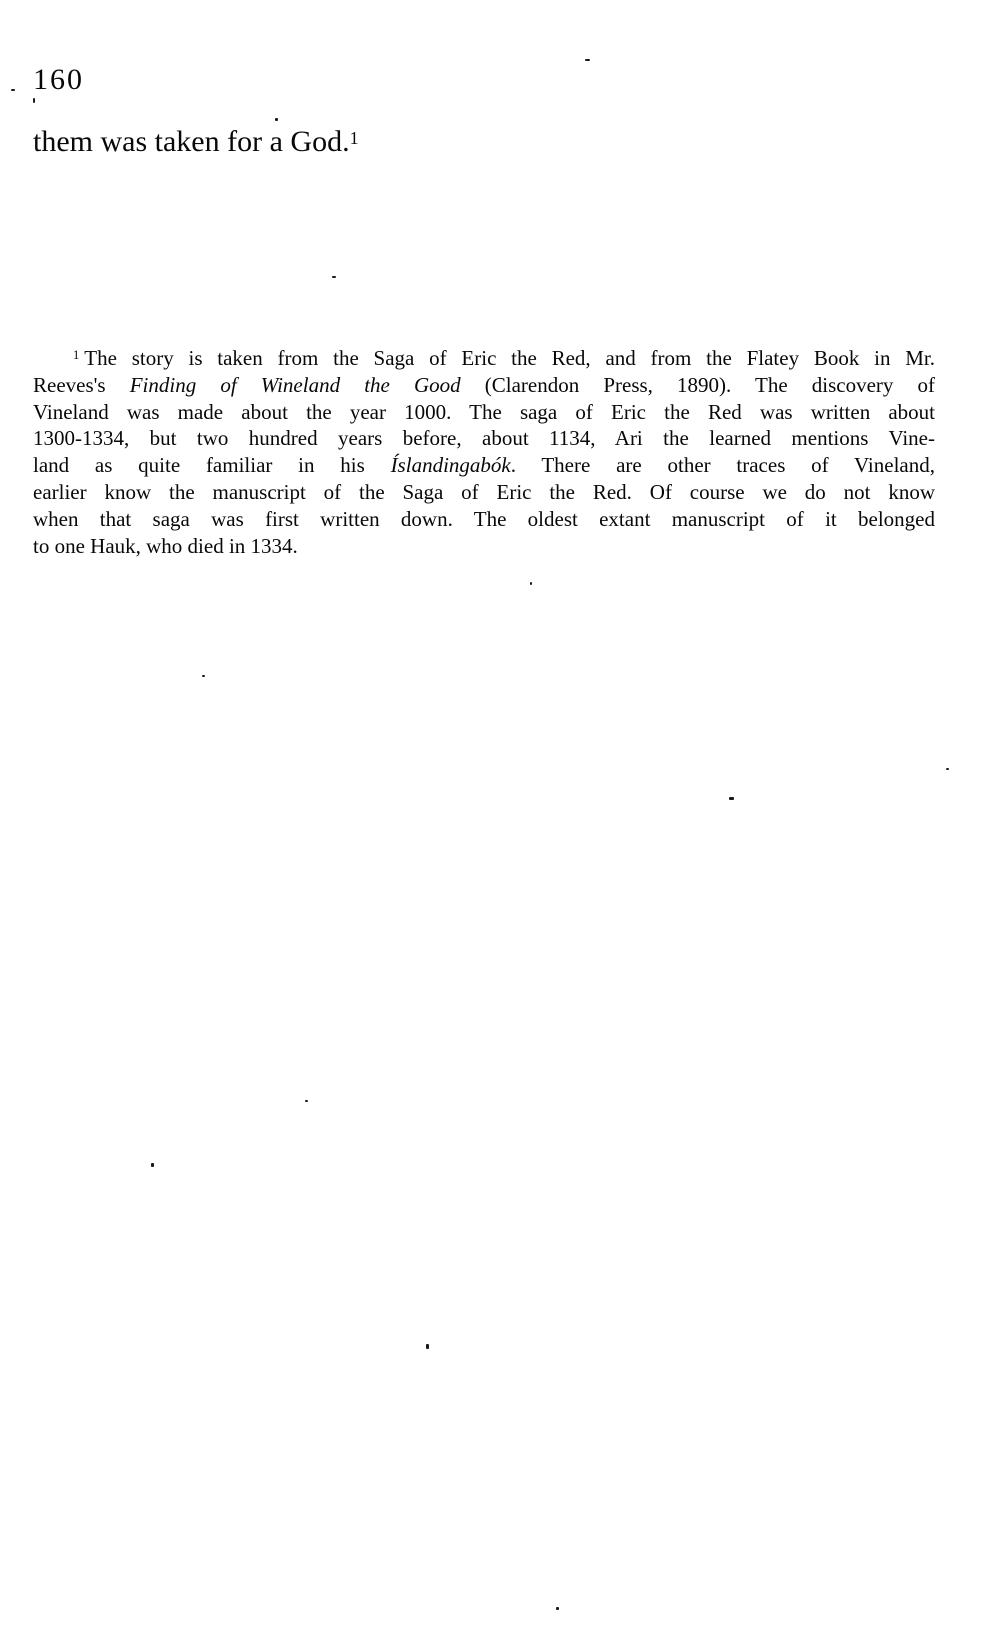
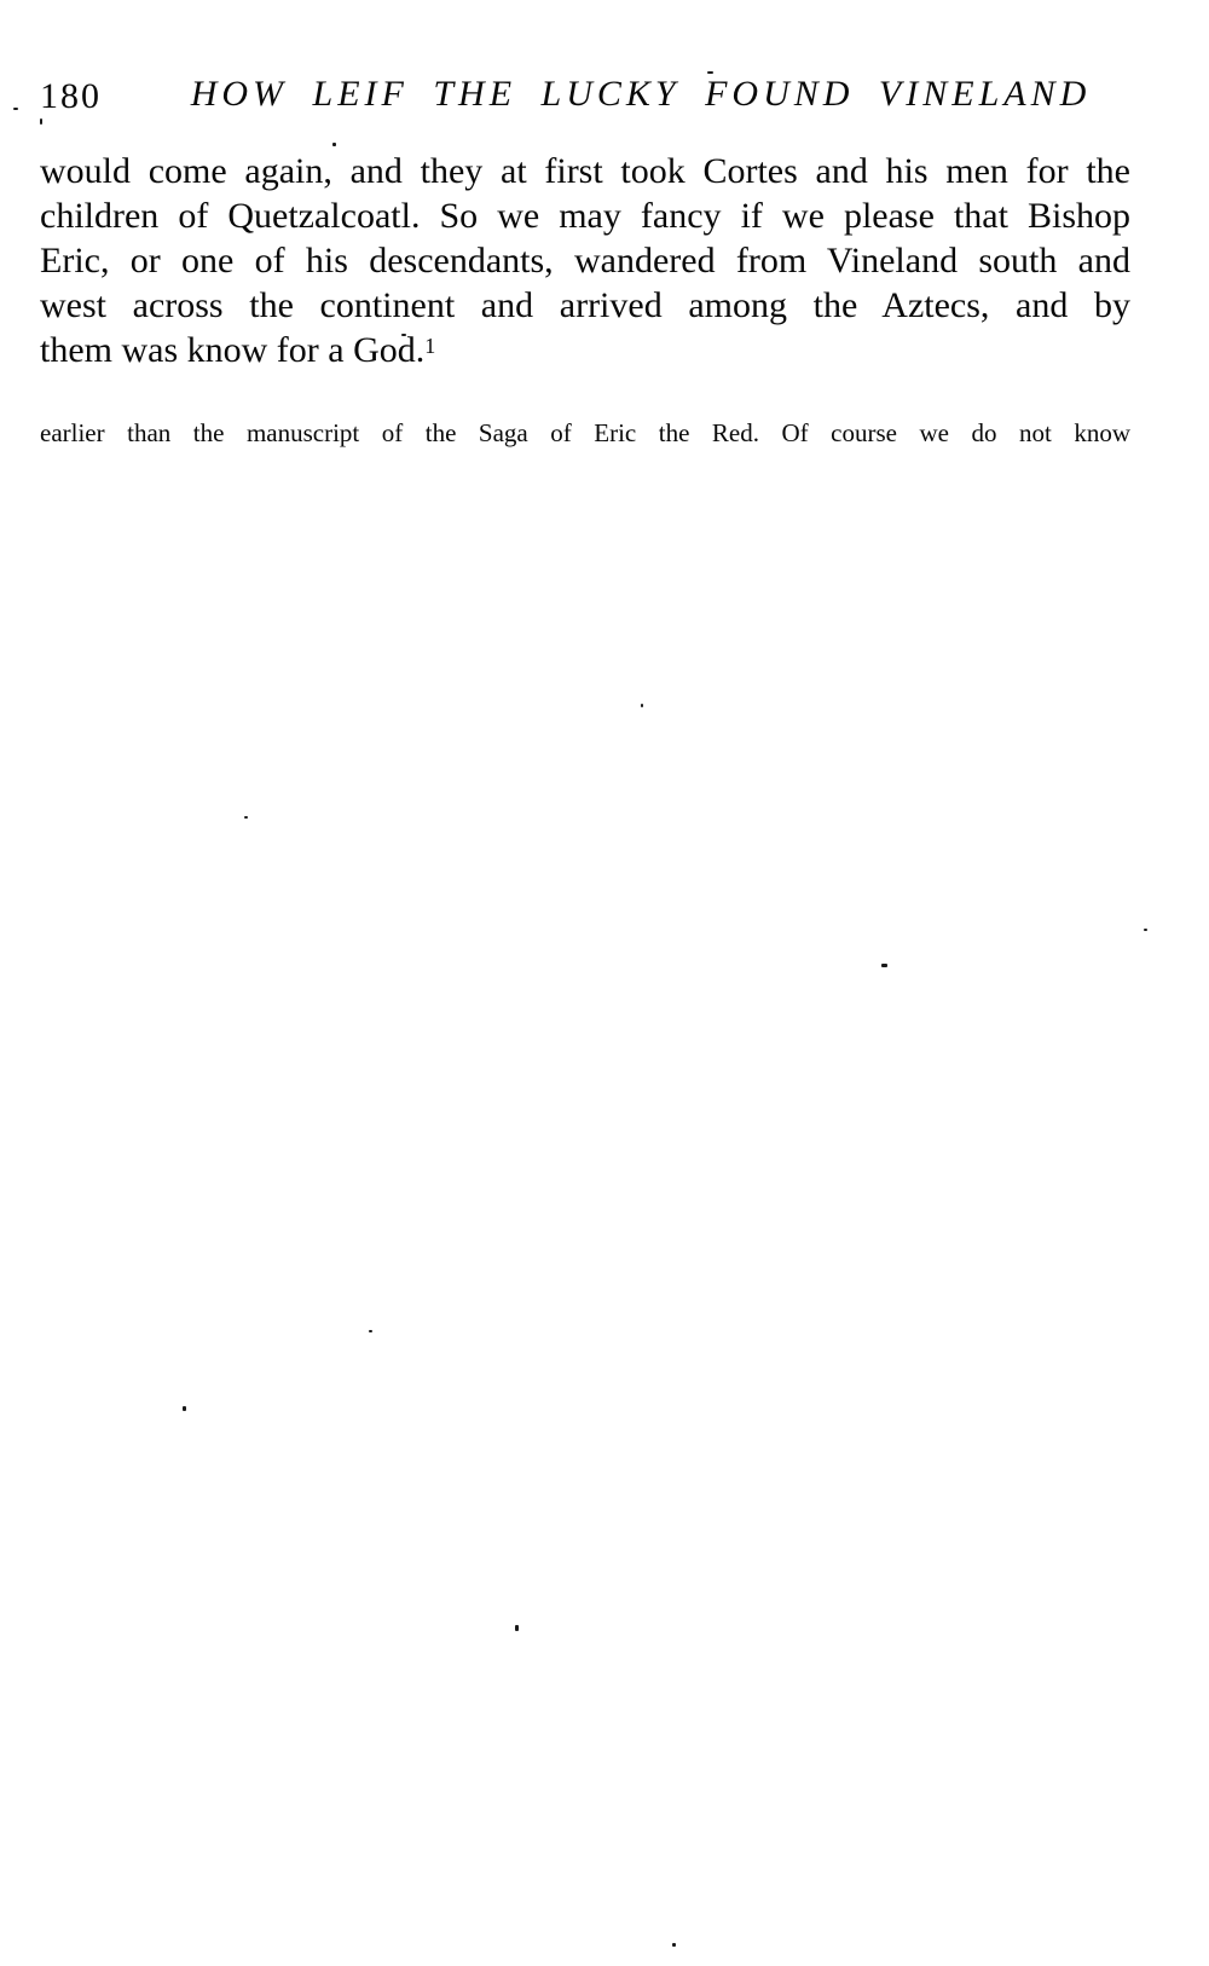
- 160
+ 180
+ HOW LEIF THE LUCKY FOUND VINELAND
+ would come again, and they at first took Cortes and his men for the
+ children of Quetzalcoatl. So we may fancy if we please that Bishop
+ Eric, or one of his descendants, wandered from Vineland south and
+ west across the continent and arrived among the Aztecs, and by
- them was taken for a God.1
+ them was know for a God.1
- 1 The story is taken from the Saga of Eric the Red, and from the Flatey Book in Mr.
- Reeves's Finding of Wineland the Good (Clarendon Press, 1890). The discovery of
- Vineland was made about the year 1000. The saga of Eric the Red was written about
- 1300-1334, but two hundred years before, about 1134, Ari the learned mentions Vine-
- land as quite familiar in his Íslandingabók. There are other traces of Vineland,
- earlier know the manuscript of the Saga of Eric the Red. Of course we do not know
+ earlier than the manuscript of the Saga of Eric the Red. Of course we do not know
- when that saga was first written down. The oldest extant manuscript of it belonged
- to one Hauk, who died in 1334.
